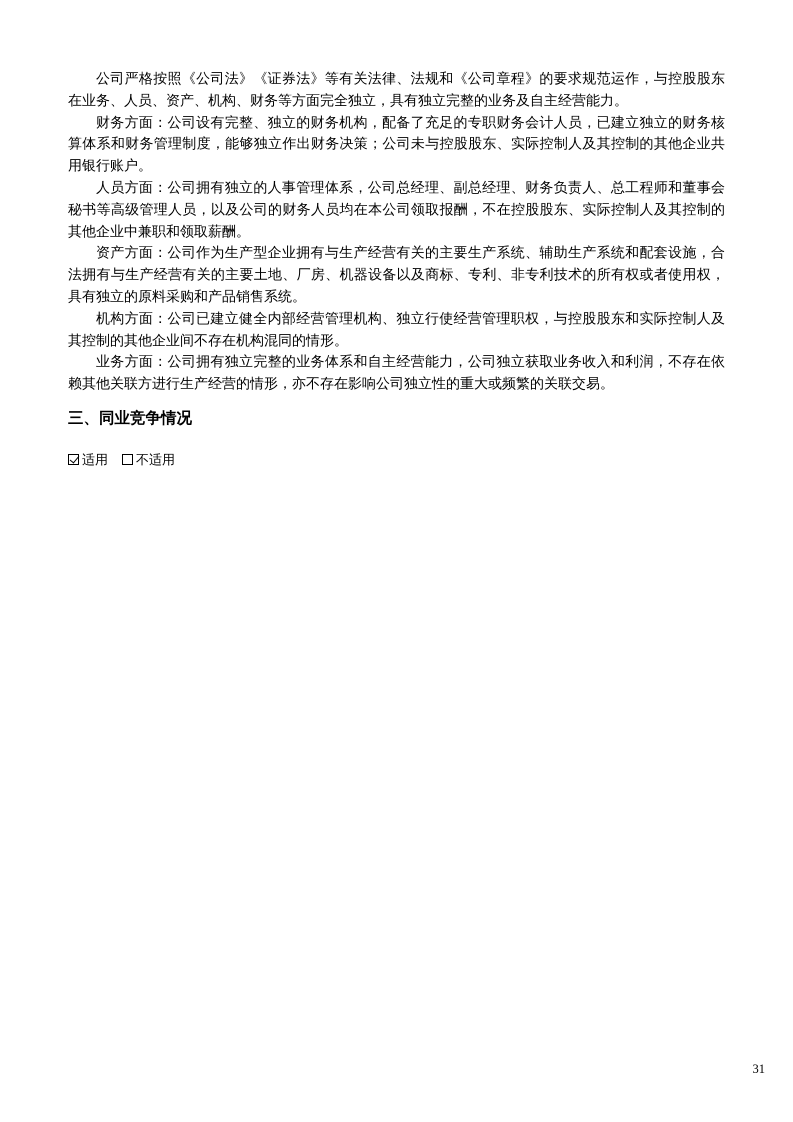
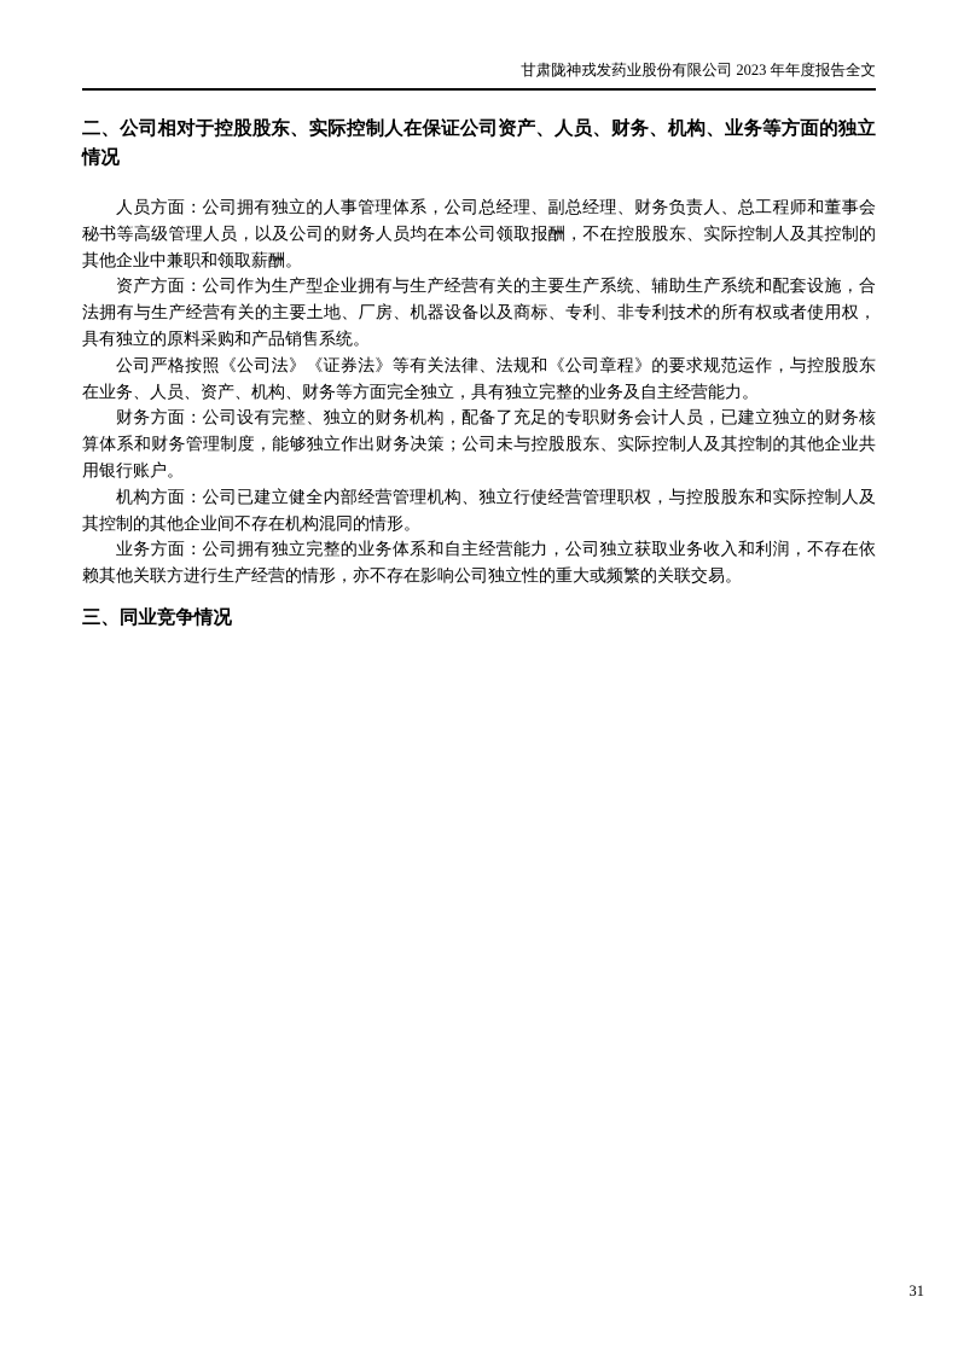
+ 甘肃陇神戎发药业股份有限公司 2023 年年度报告全文
+ 二、公司相对于控股股东、实际控制人在保证公司资产、人员、财务、机构、业务等方面的独立情况
- 公司严格按照《公司法》《证券法》等有关法律、法规和《公司章程》的要求规范运作，与控股股东在业务、人员、资产、机构、财务等方面完全独立，具有独立完整的业务及自主经营能力。
+ 人员方面：公司拥有独立的人事管理体系，公司总经理、副总经理、财务负责人、总工程师和董事会秘书等高级管理人员，以及公司的财务人员均在本公司领取报酬，不在控股股东、实际控制人及其控制的其他企业中兼职和领取薪酬。
- 财务方面：公司设有完整、独立的财务机构，配备了充足的专职财务会计人员，已建立独立的财务核算体系和财务管理制度，能够独立作出财务决策；公司未与控股股东、实际控制人及其控制的其他企业共用银行账户。
+ 资产方面：公司作为生产型企业拥有与生产经营有关的主要生产系统、辅助生产系统和配套设施，合法拥有与生产经营有关的主要土地、厂房、机器设备以及商标、专利、非专利技术的所有权或者使用权，具有独立的原料采购和产品销售系统。
- 人员方面：公司拥有独立的人事管理体系，公司总经理、副总经理、财务负责人、总工程师和董事会秘书等高级管理人员，以及公司的财务人员均在本公司领取报酬，不在控股股东、实际控制人及其控制的其他企业中兼职和领取薪酬。
+ 公司严格按照《公司法》《证券法》等有关法律、法规和《公司章程》的要求规范运作，与控股股东在业务、人员、资产、机构、财务等方面完全独立，具有独立完整的业务及自主经营能力。
- 资产方面：公司作为生产型企业拥有与生产经营有关的主要生产系统、辅助生产系统和配套设施，合法拥有与生产经营有关的主要土地、厂房、机器设备以及商标、专利、非专利技术的所有权或者使用权，具有独立的原料采购和产品销售系统。
+ 财务方面：公司设有完整、独立的财务机构，配备了充足的专职财务会计人员，已建立独立的财务核算体系和财务管理制度，能够独立作出财务决策；公司未与控股股东、实际控制人及其控制的其他企业共用银行账户。
  机构方面：公司已建立健全内部经营管理机构、独立行使经营管理职权，与控股股东和实际控制人及其控制的其他企业间不存在机构混同的情形。
  业务方面：公司拥有独立完整的业务体系和自主经营能力，公司独立获取业务收入和利润，不存在依赖其他关联方进行生产经营的情形，亦不存在影响公司独立性的重大或频繁的关联交易。
  三、同业竞争情况
- 适用
- 不适用
  31
